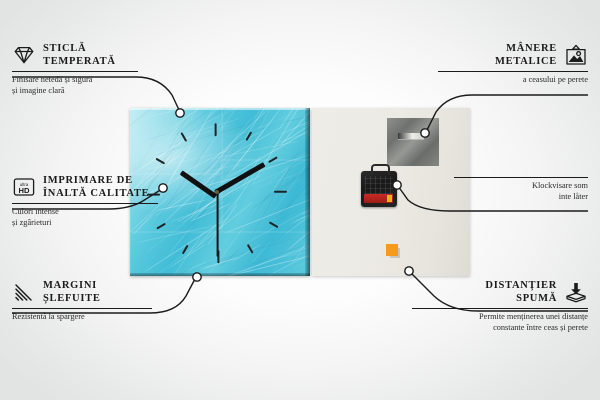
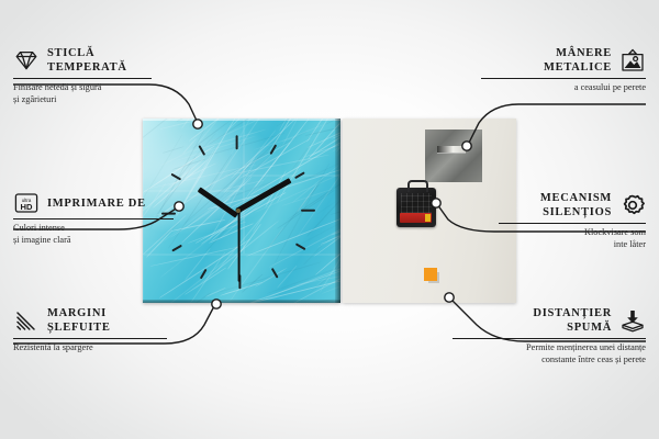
  STICLĂ
  TEMPERATĂ
  Finisare netedă și sigură
- și imagine clară
+ și zgârieturi
  HD
  IMPRIMARE DE
- ÎNALTĂ CALITATE
  Culori intense
- și zgârieturi
+ și imagine clară
  MARGINI
  ȘLEFUITE
  Rezistentă la spargere
  MÂNERE
  METALICE
  a ceasului pe perete
+ MECANISM
+ SILENȚIOS
  Klockvisare som
  inte låter
  DISTANȚIER
  SPUMĂ
  Permite menținerea unei distanțe
  constante între ceas și perete
